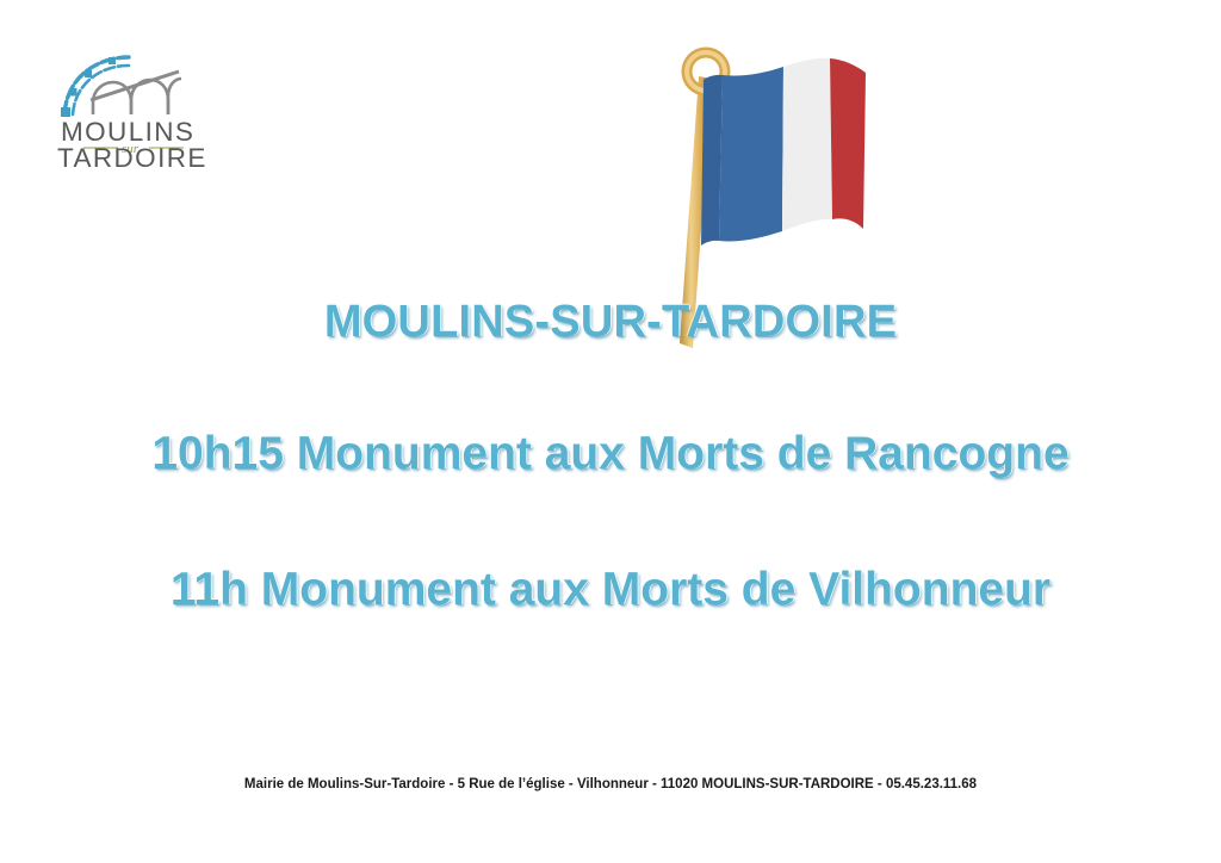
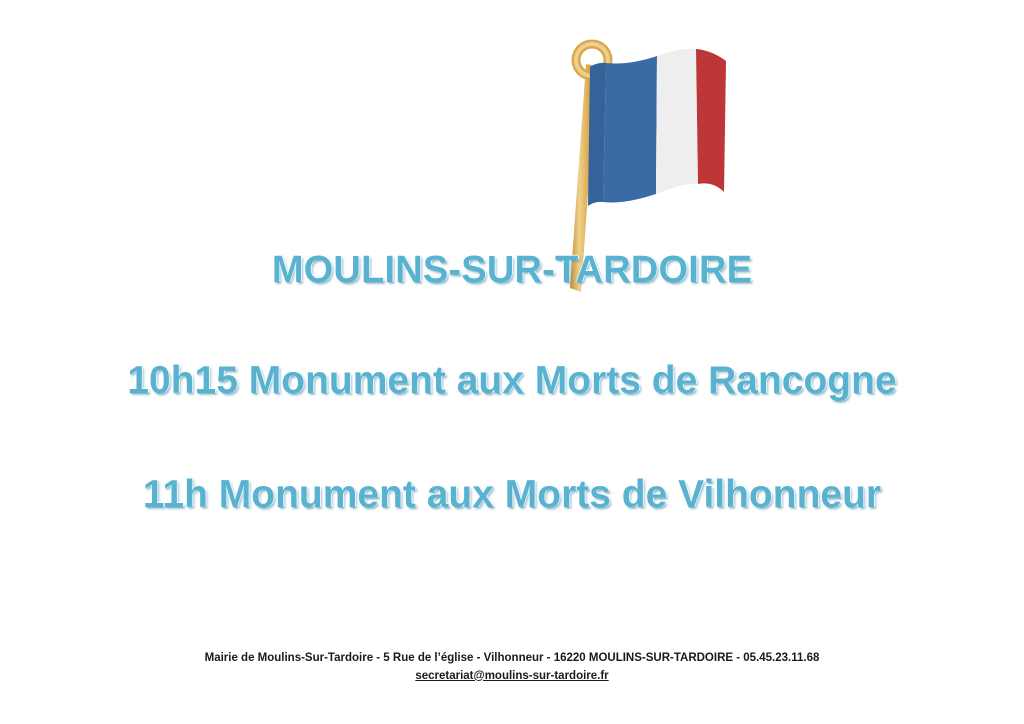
- MOULINS
- sur
- TARDOIRE
  MOULINS-SUR-TARDOIRE
  10h15 Monument aux Morts de Rancogne
  11h Monument aux Morts de Vilhonneur
- Mairie de Moulins-Sur-Tardoire - 5 Rue de l’église - Vilhonneur - 11020 MOULINS-SUR-TARDOIRE - 05.45.23.11.68
+ Mairie de Moulins-Sur-Tardoire - 5 Rue de l’église - Vilhonneur - 16220 MOULINS-SUR-TARDOIRE - 05.45.23.11.68
+ secretariat@moulins-sur-tardoire.fr
